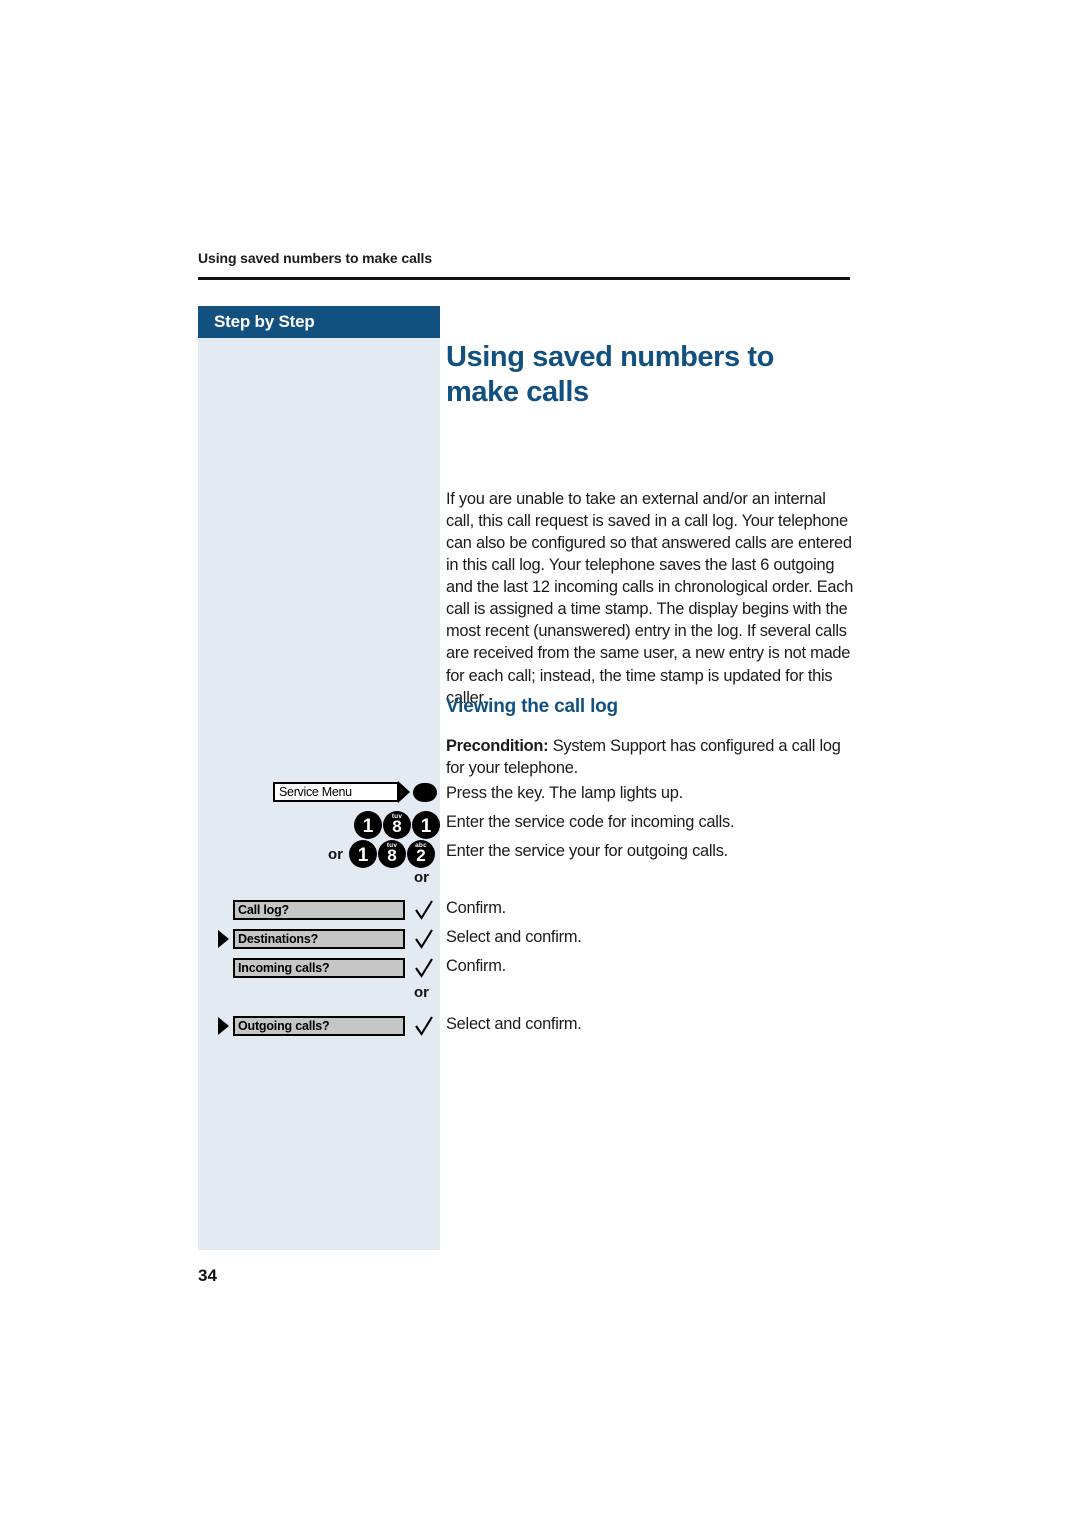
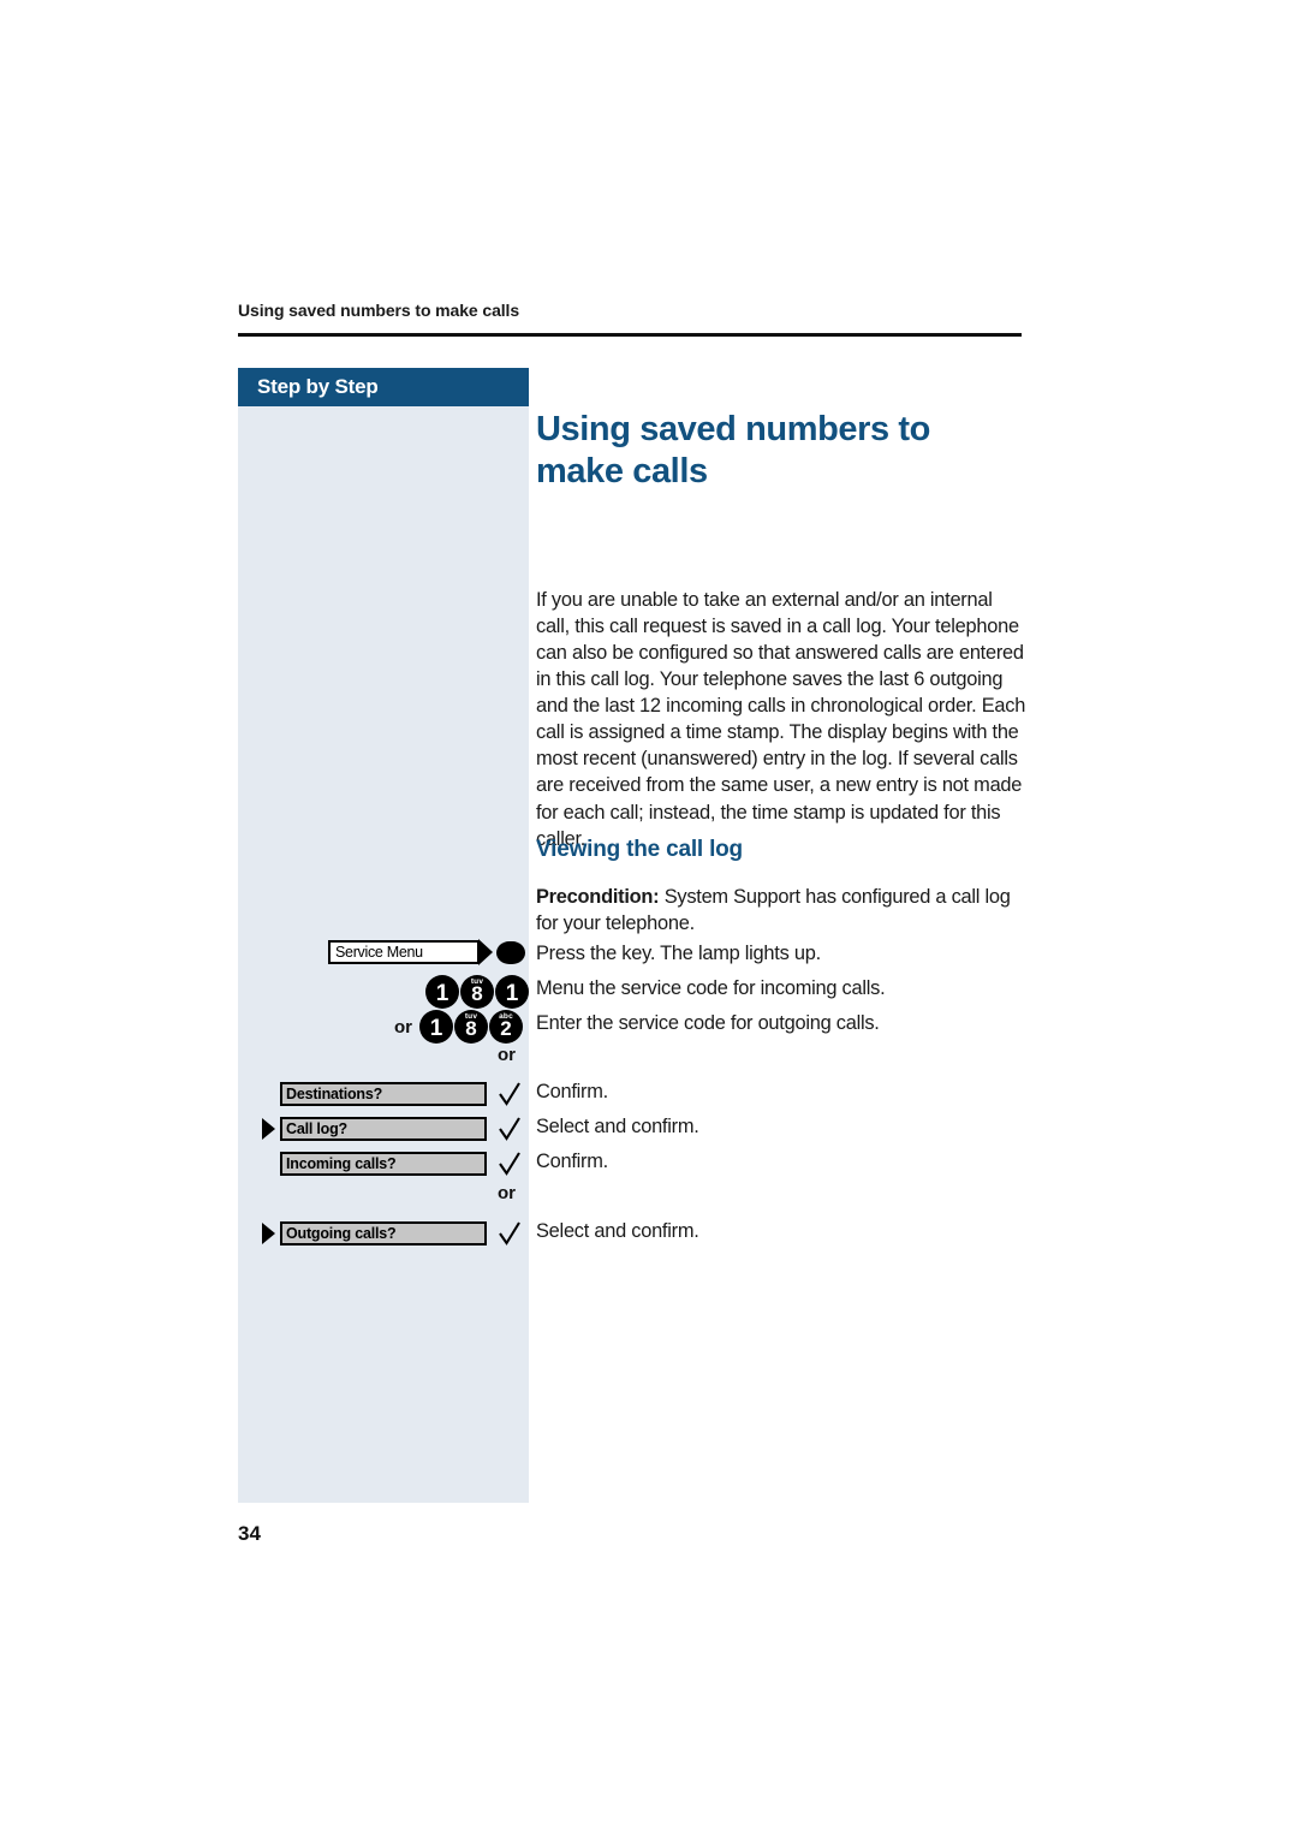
  Using saved numbers to make calls
  Step by Step
  Using saved numbers to make calls
  If you are unable to take an external and/or an internal call, this call request is saved in a call log. Your telephone can also be configured so that answered calls are entered in this call log. Your telephone saves the last 6 outgoing and the last 12 incoming calls in chronological order. Each call is assigned a time stamp. The display begins with the most recent (unanswered) entry in the log. If several calls are received from the same user, a new entry is not made for each call; instead, the time stamp is updated for this caller.
  Viewing the call log
  Precondition: System Support has configured a call log for your telephone.
  Service Menu
  Press the key. The lamp lights up.
  1
  8
  1
- Enter the service code for incoming calls.
+ Menu the service code for incoming calls.
  or
  1
  8
  2
- Enter the service your for outgoing calls.
+ Enter the service code for outgoing calls.
  or
- Call log?
+ Destinations?
  Confirm.
- Destinations?
+ Call log?
  Select and confirm.
  Incoming calls?
  Confirm.
  or
  Outgoing calls?
  Select and confirm.
  34
